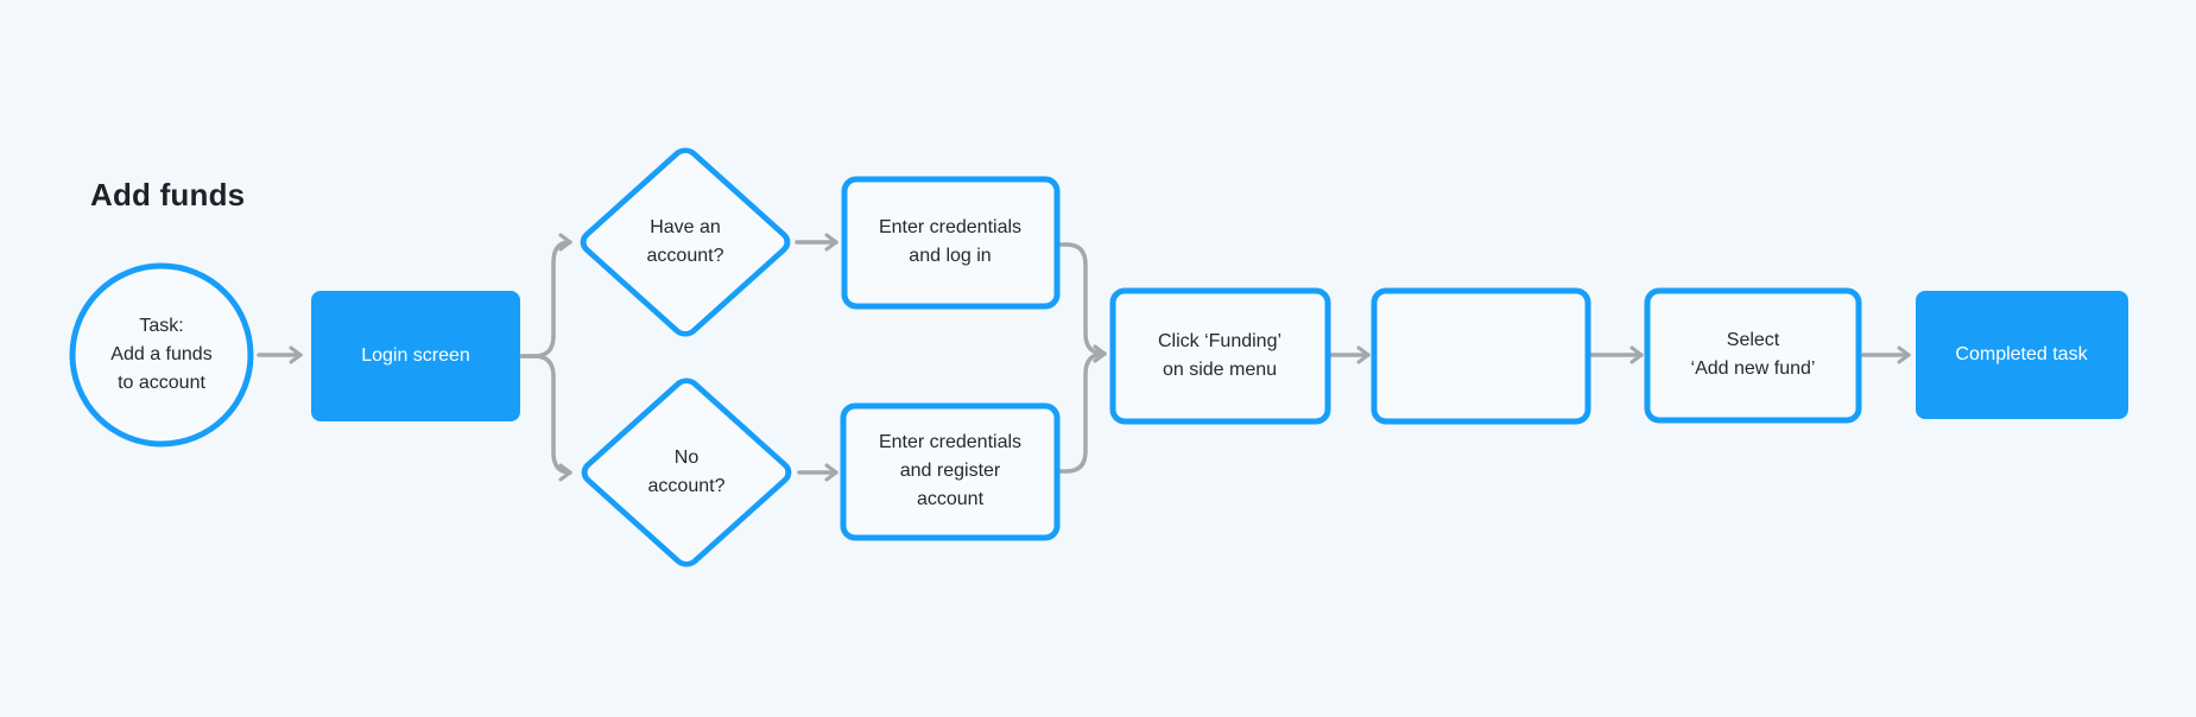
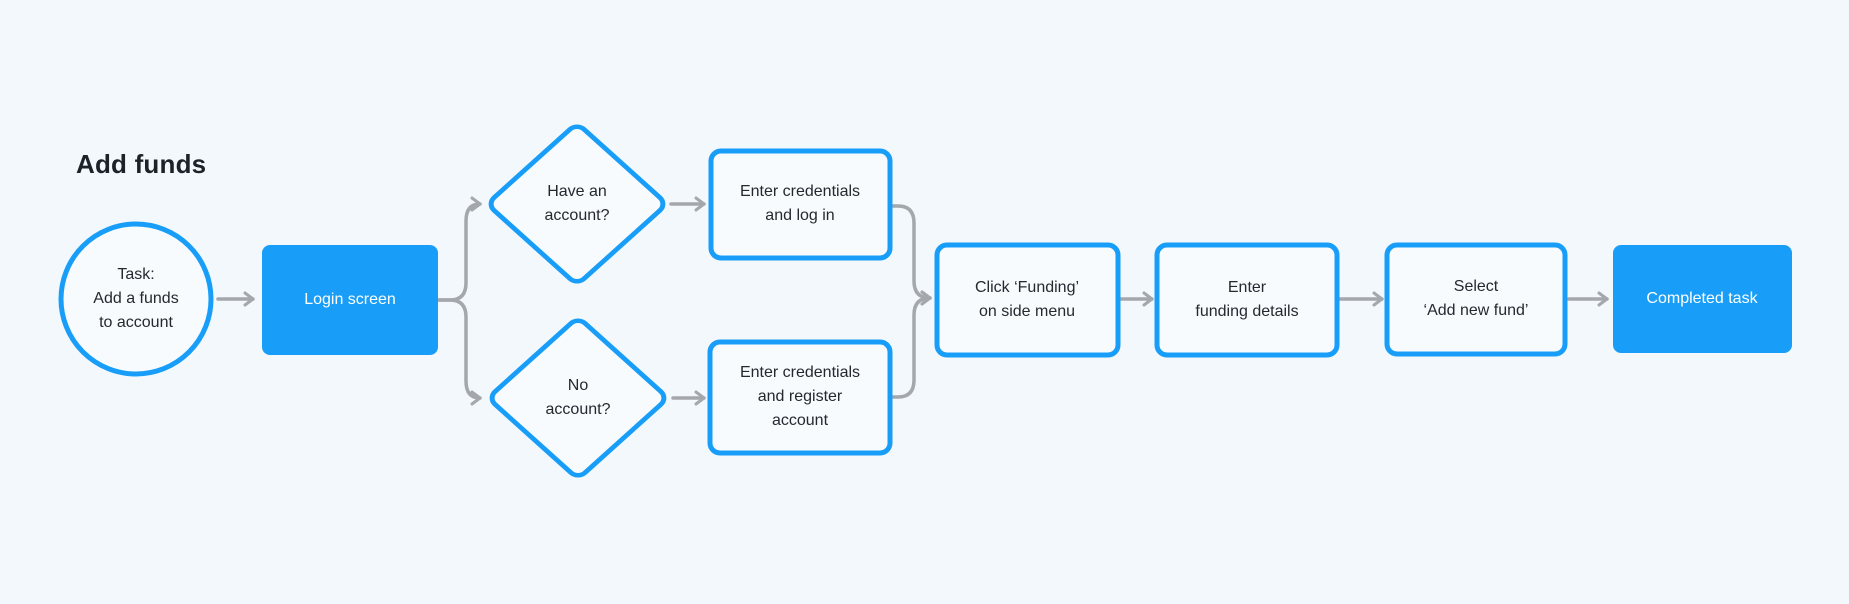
  Add funds
  Task:
  Add a funds
  to account
  Login screen
  Have an
  account?
  No
  account?
  Enter credentials
  and log in
  Enter credentials
  and register
  account
  Click ‘Funding’
  on side menu
+ Enter
+ funding details
  Select
  ‘Add new fund’
  Completed task
